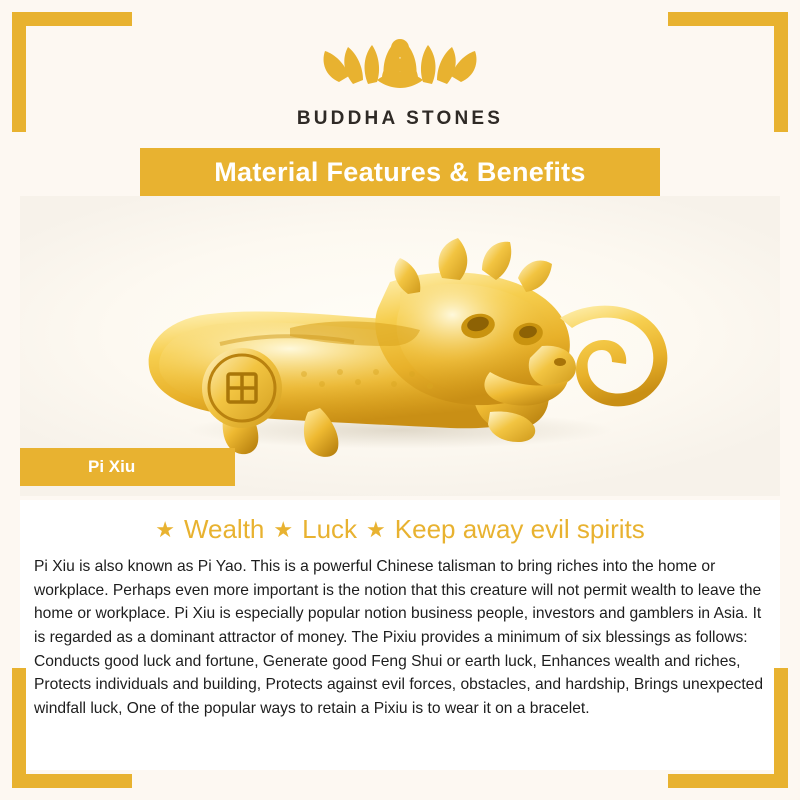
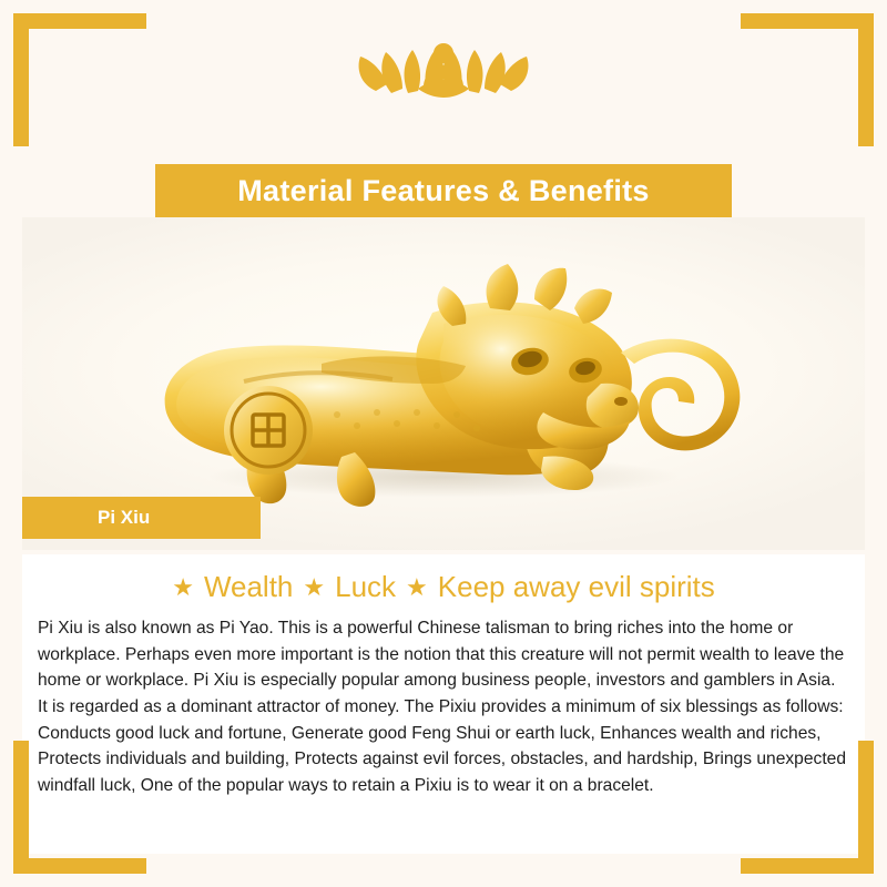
- BUDDHA STONES
  Material Features & Benefits
  Pi Xiu
  ★
  Wealth
  ★
  Luck
  ★
  Keep away evil spirits
- Pi Xiu is also known as Pi Yao. This is a powerful Chinese talisman to bring riches into the home or workplace. Perhaps even more important is the notion that this creature will not permit wealth to leave the home or workplace. Pi Xiu is especially popular notion business people, investors and gamblers in Asia. It is regarded as a dominant attractor of money. The Pixiu provides a minimum of six blessings as follows: Conducts good luck and fortune, Generate good Feng Shui or earth luck, Enhances wealth and riches, Protects individuals and building, Protects against evil forces, obstacles, and hardship, Brings unexpected windfall luck, One of the popular ways to retain a Pixiu is to wear it on a bracelet.
+ Pi Xiu is also known as Pi Yao. This is a powerful Chinese talisman to bring riches into the home or workplace. Perhaps even more important is the notion that this creature will not permit wealth to leave the home or workplace. Pi Xiu is especially popular among business people, investors and gamblers in Asia. It is regarded as a dominant attractor of money. The Pixiu provides a minimum of six blessings as follows: Conducts good luck and fortune, Generate good Feng Shui or earth luck, Enhances wealth and riches, Protects individuals and building, Protects against evil forces, obstacles, and hardship, Brings unexpected windfall luck, One of the popular ways to retain a Pixiu is to wear it on a bracelet.
